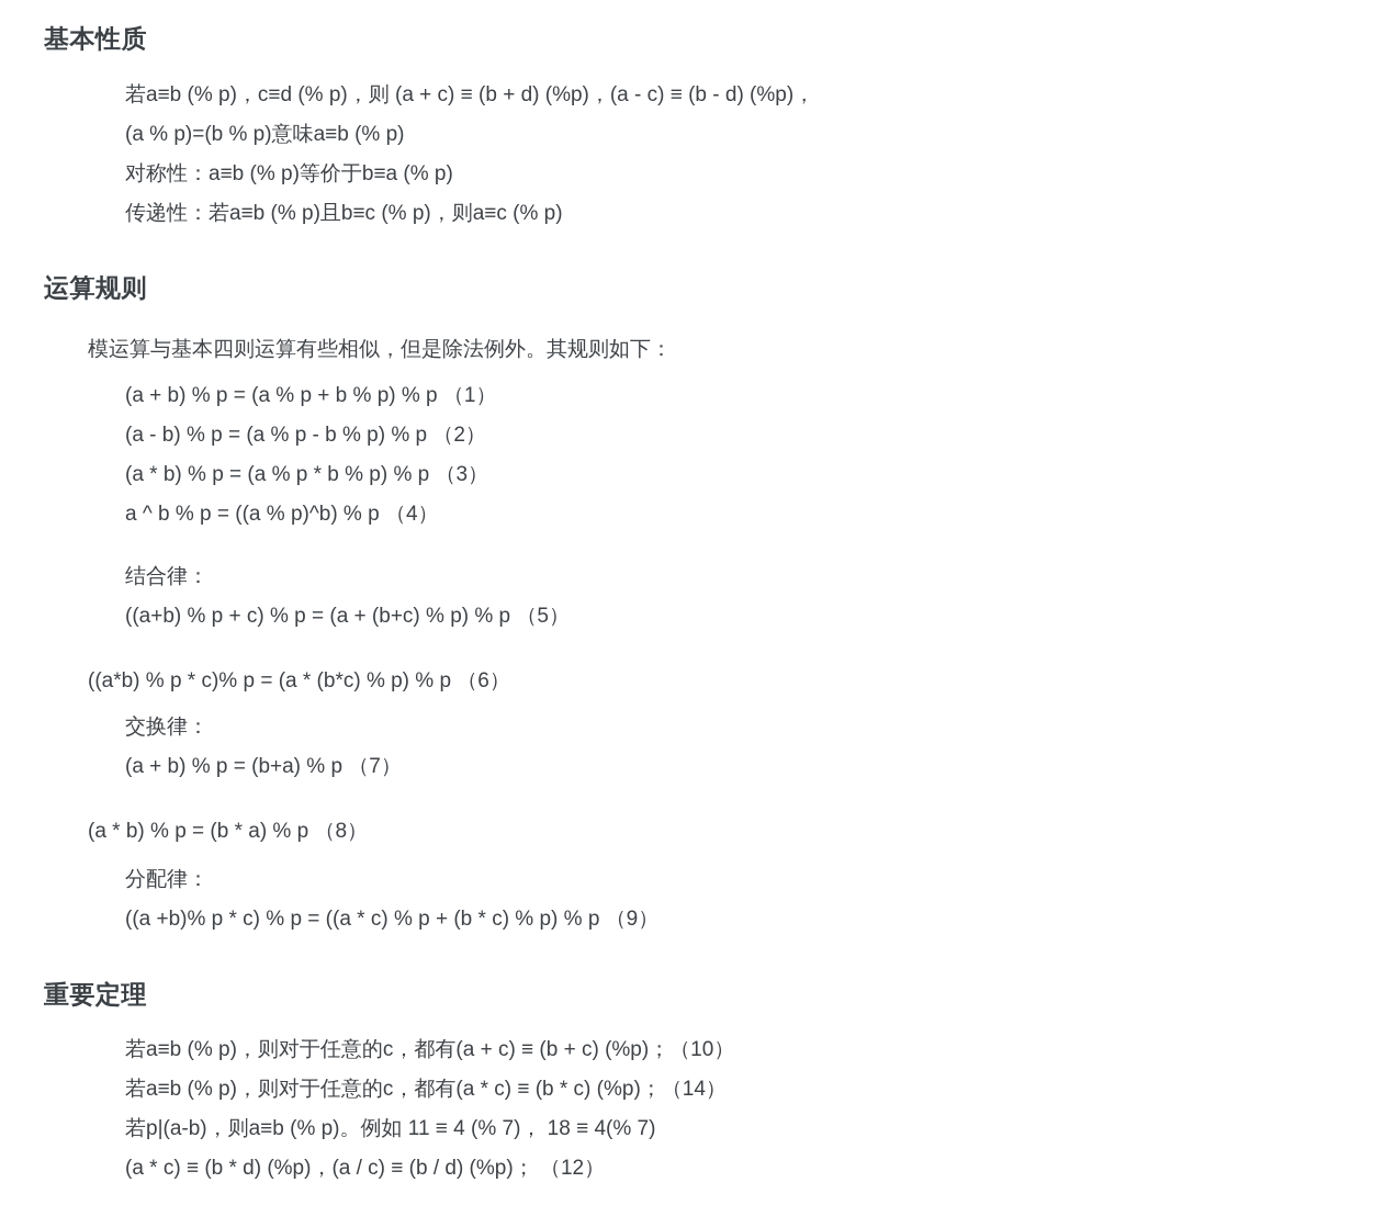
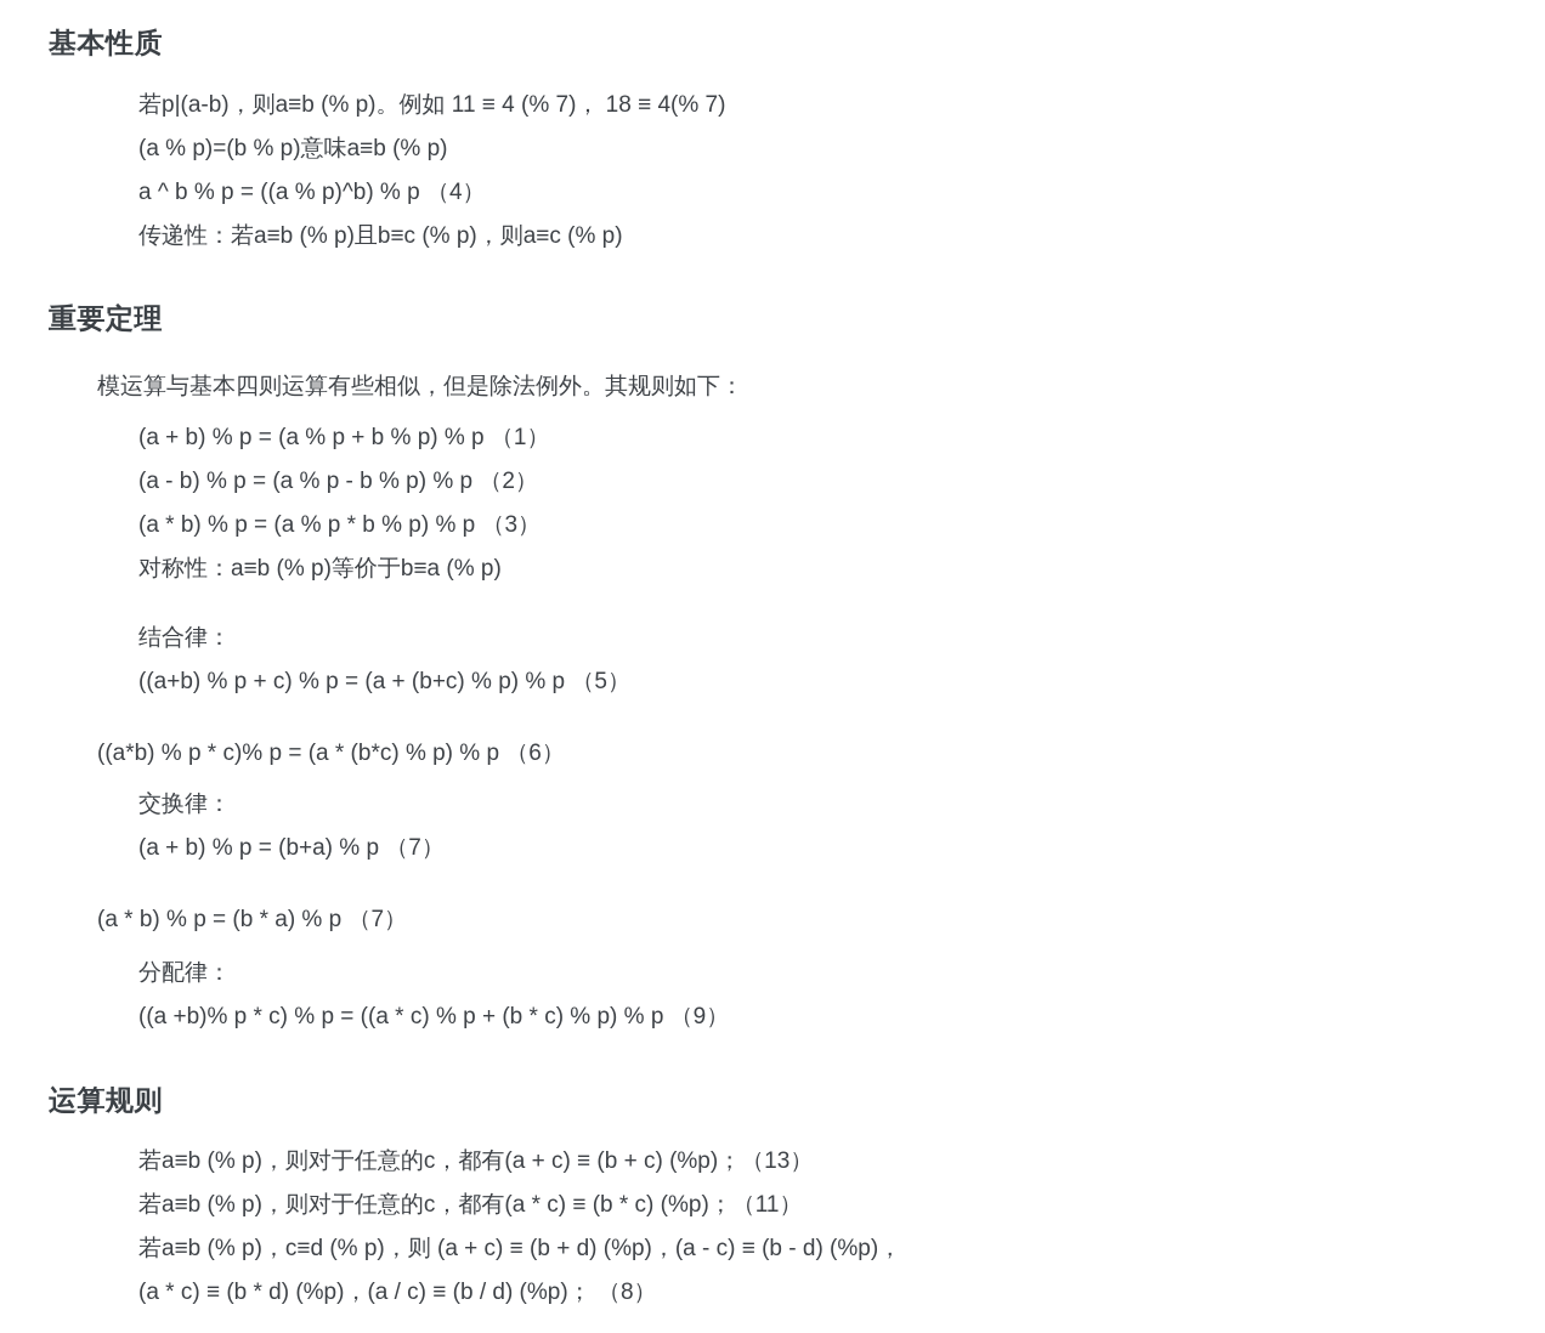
  基本性质
- 若a≡b (% p)，c≡d (% p)，则 (a + c) ≡ (b + d) (%p)，(a - c) ≡ (b - d) (%p)，
+ 若p|(a-b)，则a≡b (% p)。例如 11 ≡ 4 (% 7)， 18 ≡ 4(% 7)
  (a % p)=(b % p)意味a≡b (% p)
- 对称性：a≡b (% p)等价于b≡a (% p)
+ a ^ b % p = ((a % p)^b) % p （4）
  传递性：若a≡b (% p)且b≡c (% p)，则a≡c (% p)
- 运算规则
+ 重要定理
  模运算与基本四则运算有些相似，但是除法例外。其规则如下：
  (a + b) % p = (a % p + b % p) % p （1）
  (a - b) % p = (a % p - b % p) % p （2）
  (a * b) % p = (a % p * b % p) % p （3）
- a ^ b % p = ((a % p)^b) % p （4）
+ 对称性：a≡b (% p)等价于b≡a (% p)
  结合律：
  ((a+b) % p + c) % p = (a + (b+c) % p) % p （5）
  ((a*b) % p * c)% p = (a * (b*c) % p) % p （6）
  交换律：
  (a + b) % p = (b+a) % p （7）
- (a * b) % p = (b * a) % p （8）
+ (a * b) % p = (b * a) % p （7）
  分配律：
  ((a +b)% p * c) % p = ((a * c) % p + (b * c) % p) % p （9）
- 重要定理
+ 运算规则
- 若a≡b (% p)，则对于任意的c，都有(a + c) ≡ (b + c) (%p)；（10）
+ 若a≡b (% p)，则对于任意的c，都有(a + c) ≡ (b + c) (%p)；（13）
- 若a≡b (% p)，则对于任意的c，都有(a * c) ≡ (b * c) (%p)；（14）
+ 若a≡b (% p)，则对于任意的c，都有(a * c) ≡ (b * c) (%p)；（11）
- 若p|(a-b)，则a≡b (% p)。例如 11 ≡ 4 (% 7)， 18 ≡ 4(% 7)
+ 若a≡b (% p)，c≡d (% p)，则 (a + c) ≡ (b + d) (%p)，(a - c) ≡ (b - d) (%p)，
- (a * c) ≡ (b * d) (%p)，(a / c) ≡ (b / d) (%p)； （12）
+ (a * c) ≡ (b * d) (%p)，(a / c) ≡ (b / d) (%p)； （8）
